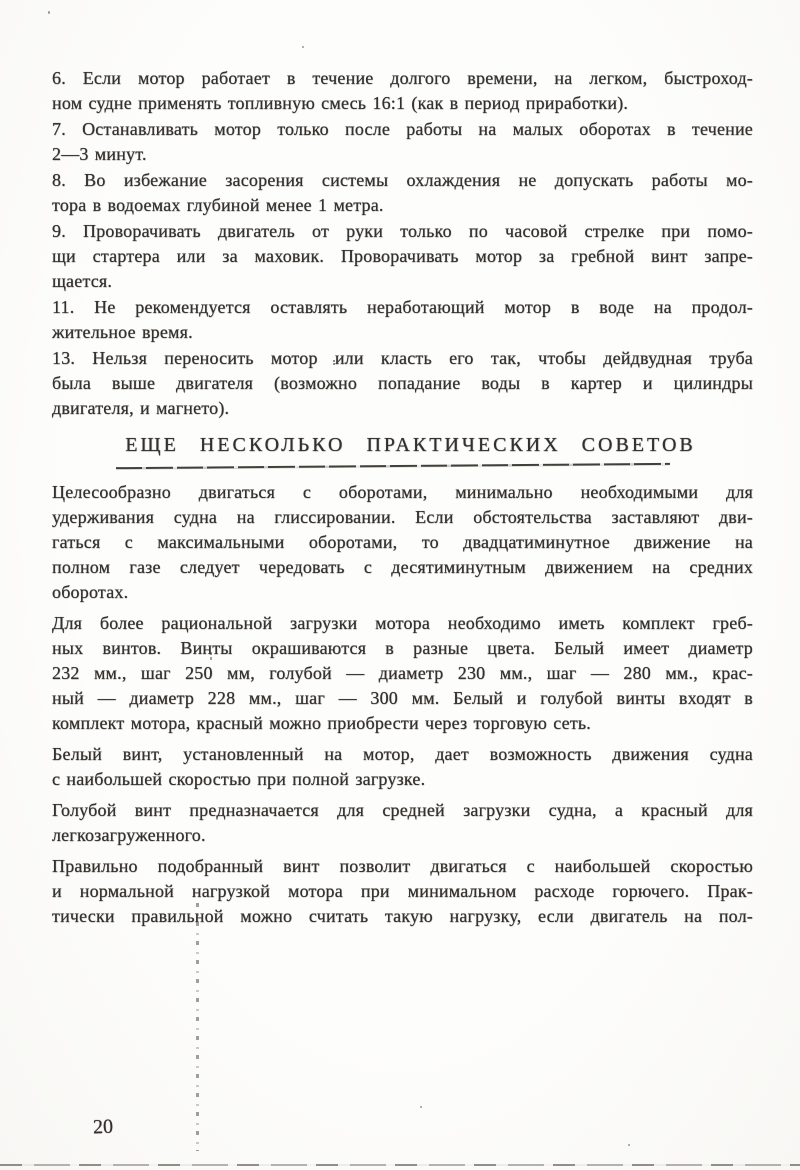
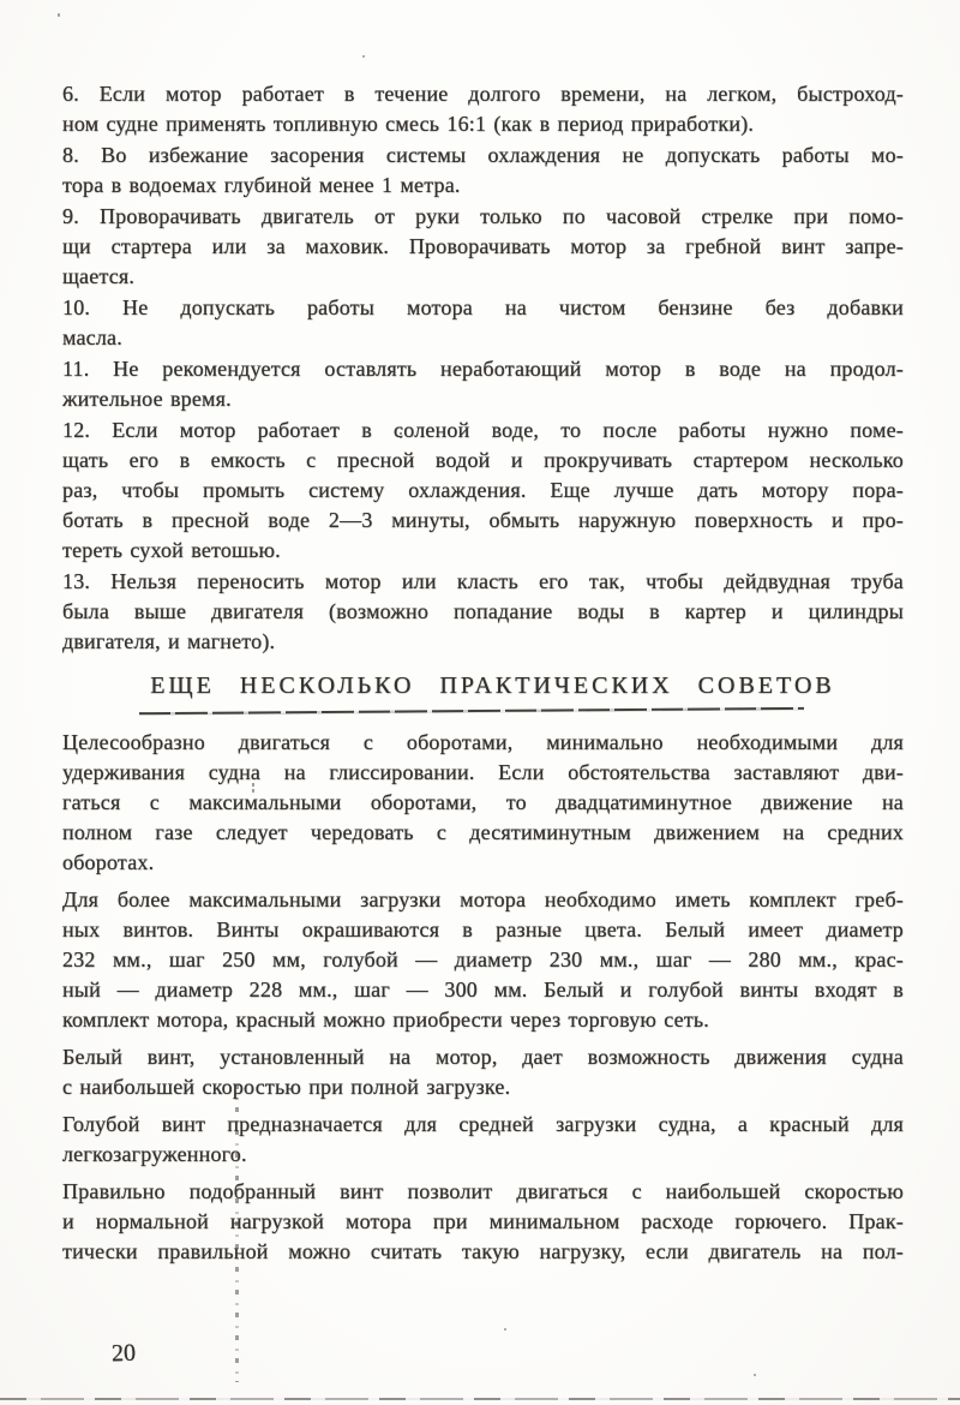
  6. Если мотор работает в течение долгого времени, на легком, быстроход-
  ном судне применять топливную смесь 16:1 (как в период приработки).
- 7. Останавливать мотор только после работы на малых оборотах в течение
- 2—3 минут.
  8. Во избежание засорения системы охлаждения не допускать работы мо-
  тора в водоемах глубиной менее 1 метра.
  9. Проворачивать двигатель от руки только по часовой стрелке при помо-
  щи стартера или за маховик. Проворачивать мотор за гребной винт запре-
  щается.
+ 10. Не допускать работы мотора на чистом бензине без добавки
+ масла.
  11. Не рекомендуется оставлять неработающий мотор в воде на продол-
  жительное время.
+ 12. Если мотор работает в соленой воде, то после работы нужно поме-
+ щать его в емкость с пресной водой и прокручивать стартером несколько
+ раз, чтобы промыть систему охлаждения. Еще лучше дать мотору пора-
+ ботать в пресной воде 2—3 минуты, обмыть наружную поверхность и про-
+ тереть сухой ветошью.
  13. Нельзя переносить мотор или класть его так, чтобы дейдвудная труба
  была выше двигателя (возможно попадание воды в картер и цилиндры
  двигателя, и магнето).
  ЕЩЕ НЕСКОЛЬКО ПРАКТИЧЕСКИХ СОВЕТОВ
  Целесообразно двигаться с оборотами, минимально необходимыми для
  удерживания судна на глиссировании. Если обстоятельства заставляют дви-
  гаться с максимальными оборотами, то двадцатиминутное движение на
  полном газе следует чередовать с десятиминутным движением на средних
  оборотах.
- Для более рациональной загрузки мотора необходимо иметь комплект греб-
+ Для более максимальными загрузки мотора необходимо иметь комплект греб-
  ных винтов. Винты окрашиваются в разные цвета. Белый имеет диаметр
  232 мм., шаг 250 мм, голубой — диаметр 230 мм., шаг — 280 мм., крас-
  ный — диаметр 228 мм., шаг — 300 мм. Белый и голубой винты входят в
  комплект мотора, красный можно приобрести через торговую сеть.
  Белый винт, установленный на мотор, дает возможность движения судна
  с наибольшей скоростью при полной загрузке.
  Голубой винт предназначается для средней загрузки судна, а красный для
  легкозагруженного.
  Правильно подобранный винт позволит двигаться с наибольшей скоростью
  и нормальной нагрузкой мотора при минимальном расходе горючего. Прак-
  тически правильной можно считать такую нагрузку, если двигатель на пол-
